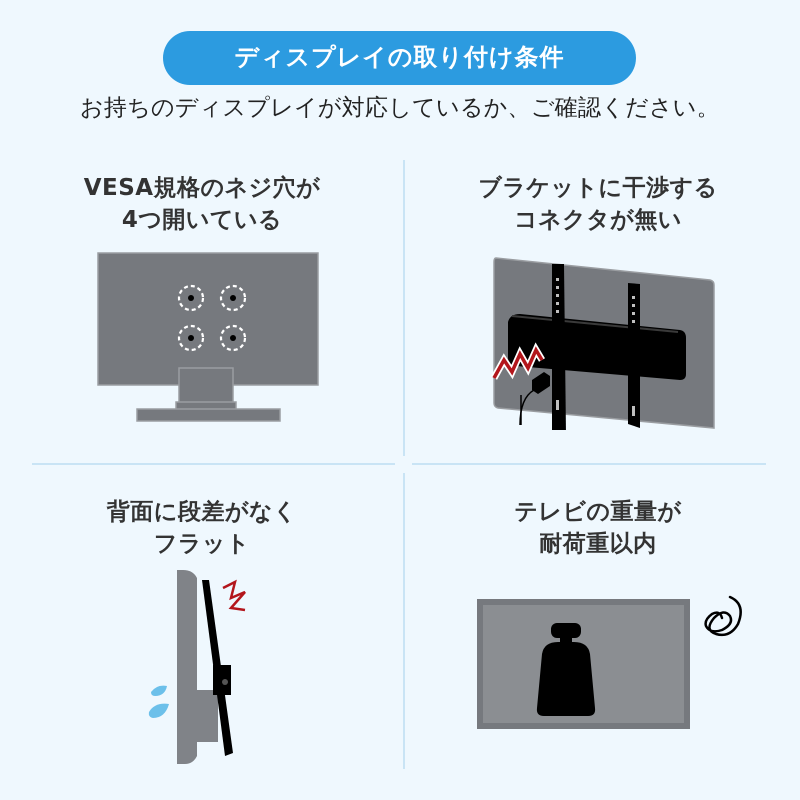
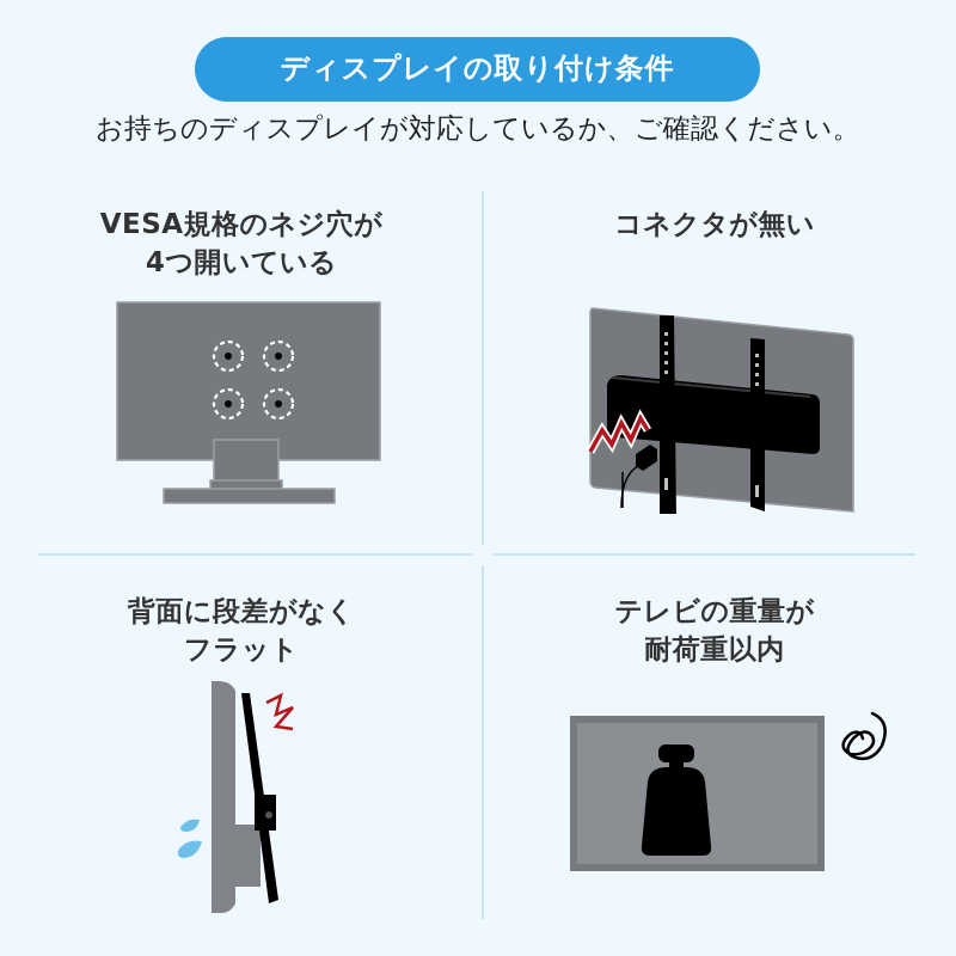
  ディスプレイの取り付け条件
  お持ちのディスプレイが対応しているか、ご確認ください。
  VESA規格のネジ穴が
  4つ開いている
- ブラケットに干渉する
  コネクタが無い
  背面に段差がなく
  フラット
  テレビの重量が
  耐荷重以内
